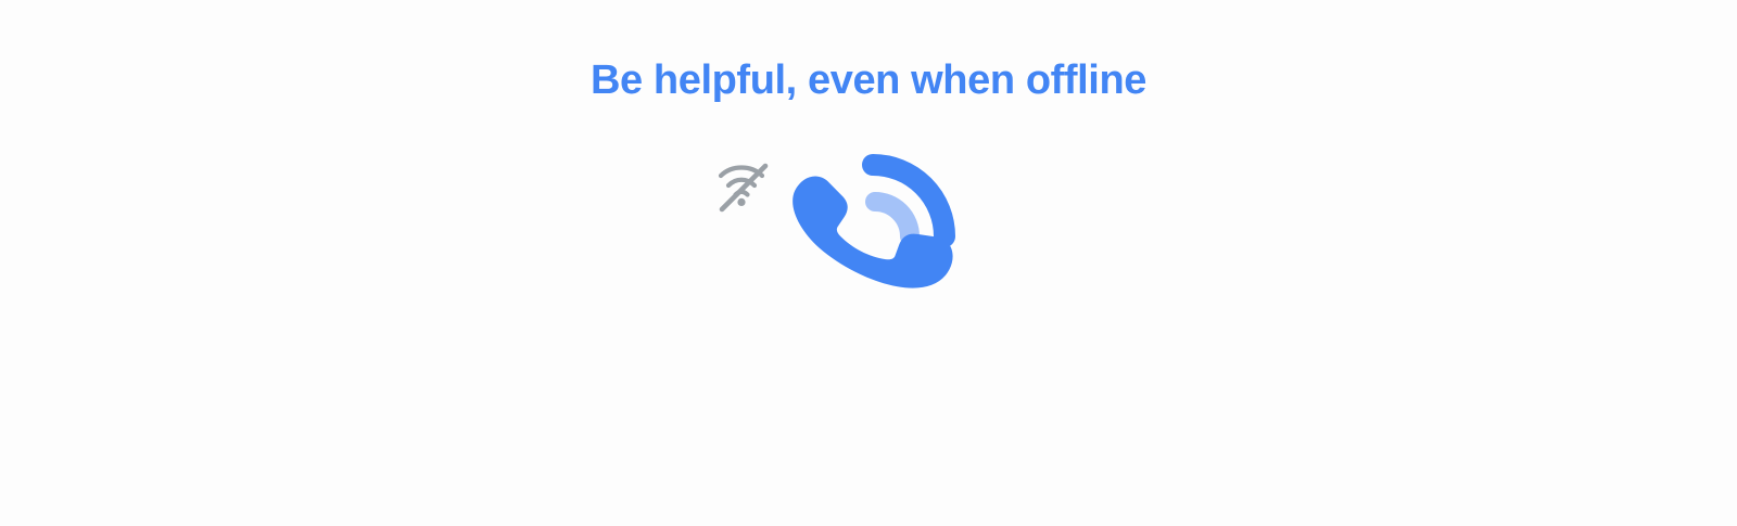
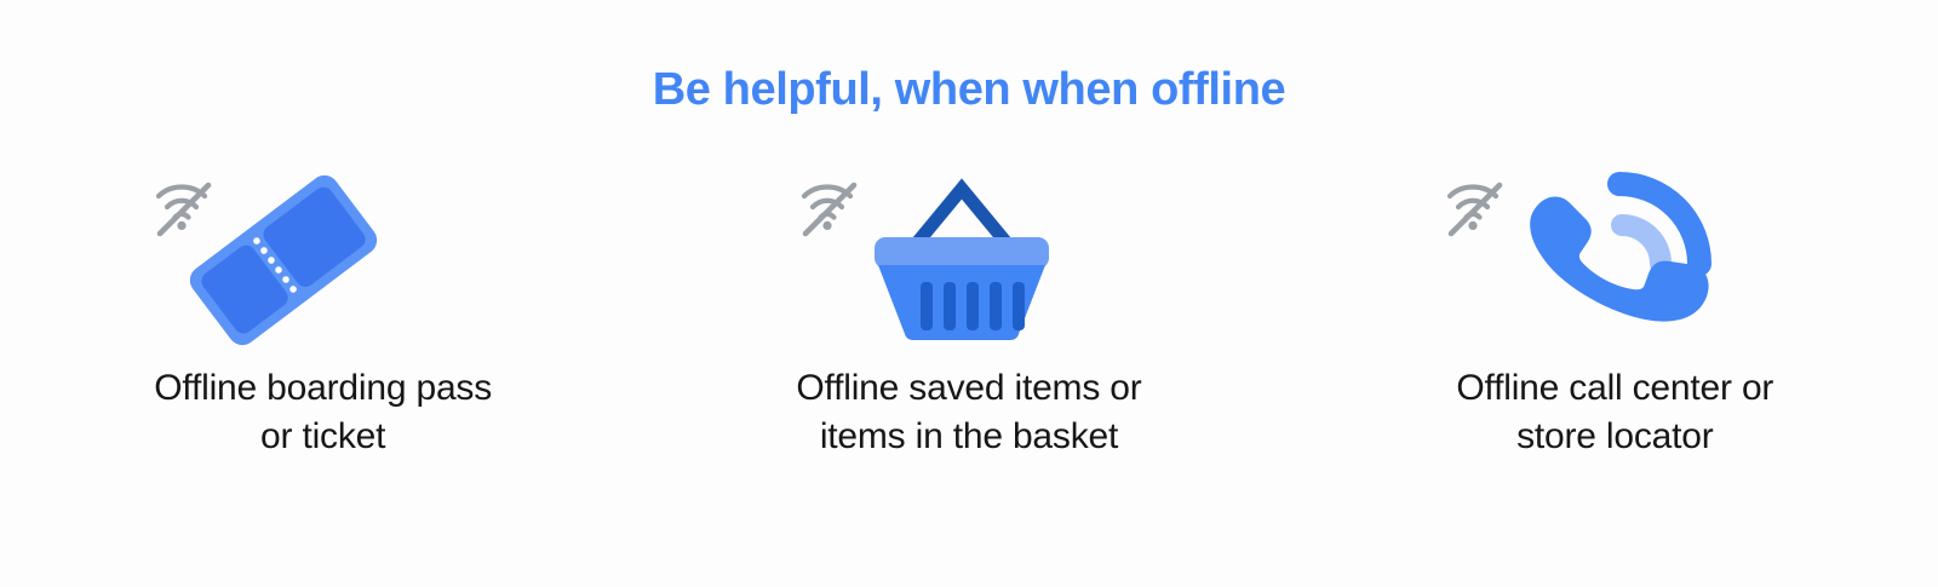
- Be helpful, even when offline
+ Be helpful, when when offline
+ Offline boarding pass
+ or ticket
+ Offline saved items or
+ items in the basket
+ Offline call center or
+ store locator
